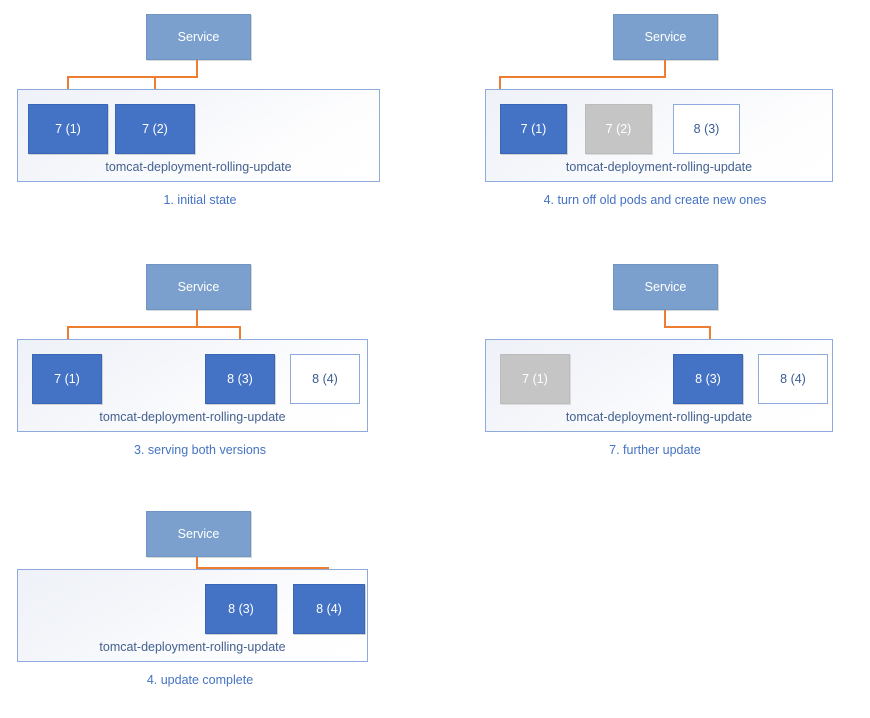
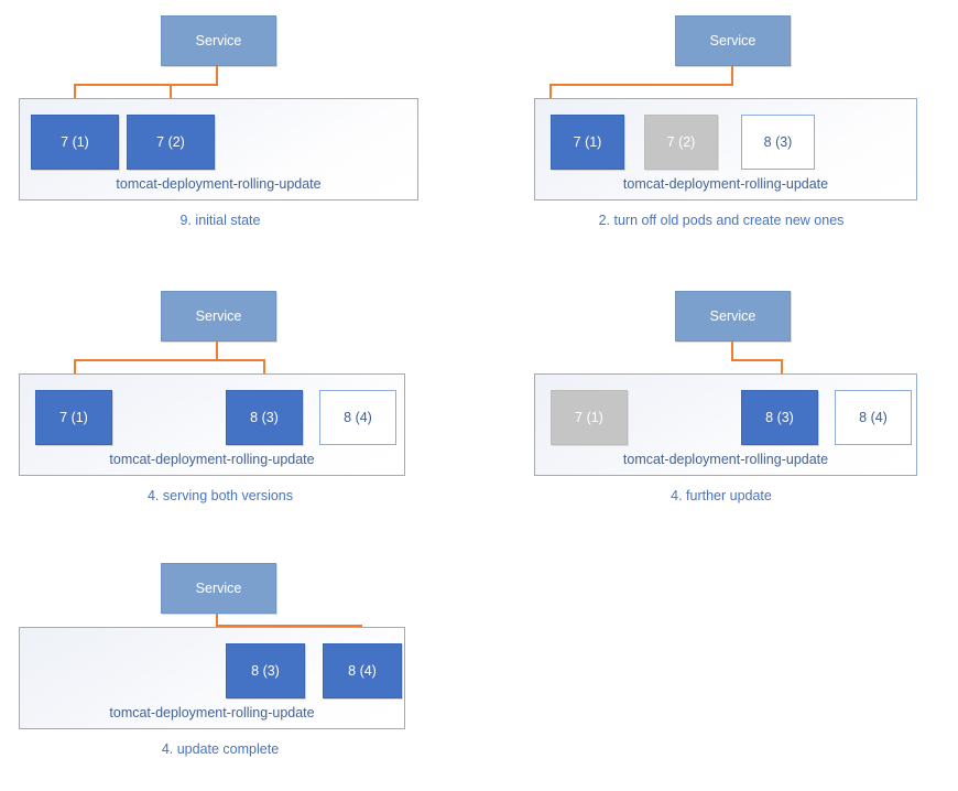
  Service
  tomcat-deployment-rolling-update
  7 (1)
  7 (2)
- 1. initial state
+ 9. initial state
  Service
  tomcat-deployment-rolling-update
  7 (1)
  7 (2)
  8 (3)
- 4. turn off old pods and create new ones
+ 2. turn off old pods and create new ones
  Service
  tomcat-deployment-rolling-update
  7 (1)
  8 (3)
  8 (4)
- 3. serving both versions
+ 4. serving both versions
  Service
  tomcat-deployment-rolling-update
  7 (1)
  8 (3)
  8 (4)
- 7. further update
+ 4. further update
  Service
  tomcat-deployment-rolling-update
  8 (3)
  8 (4)
  4. update complete
